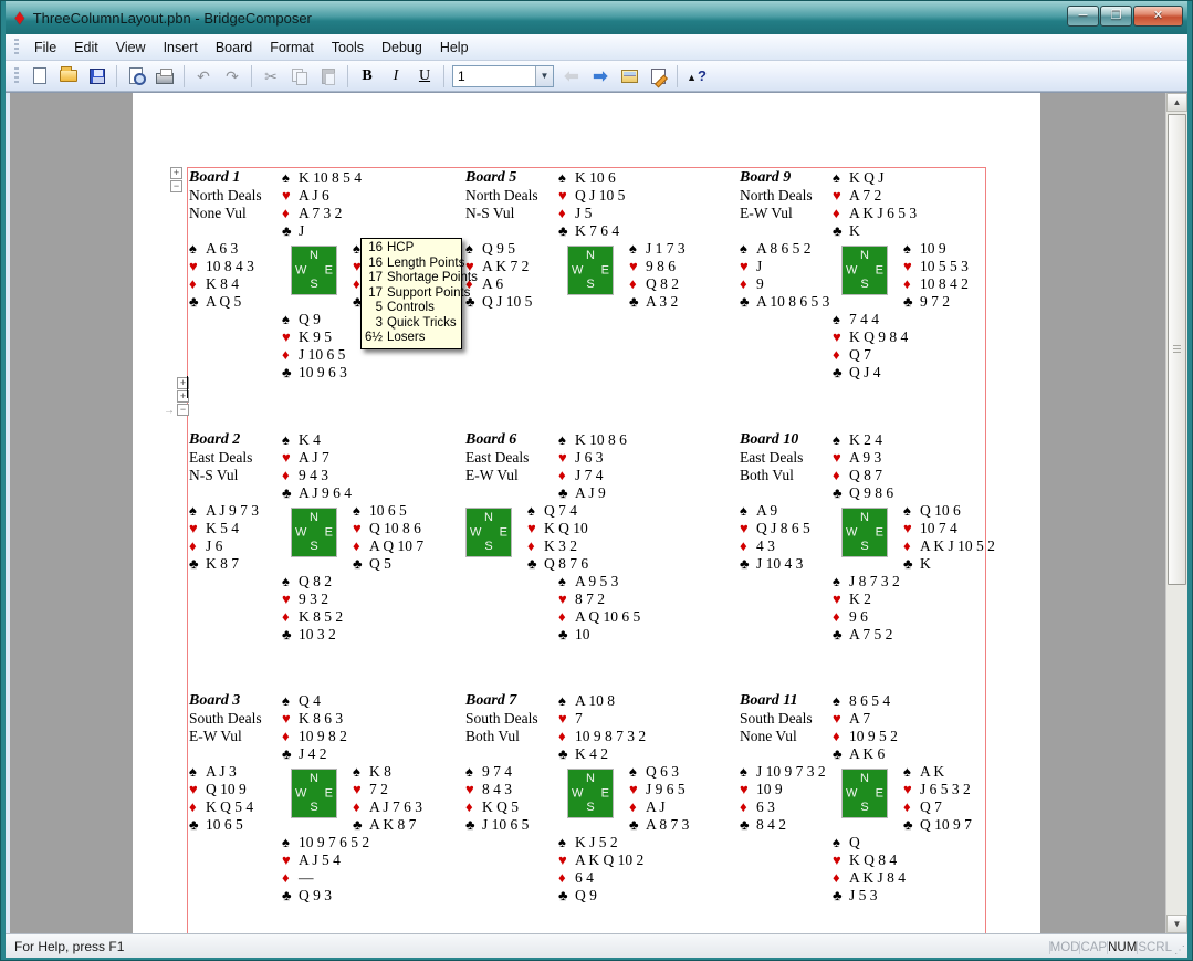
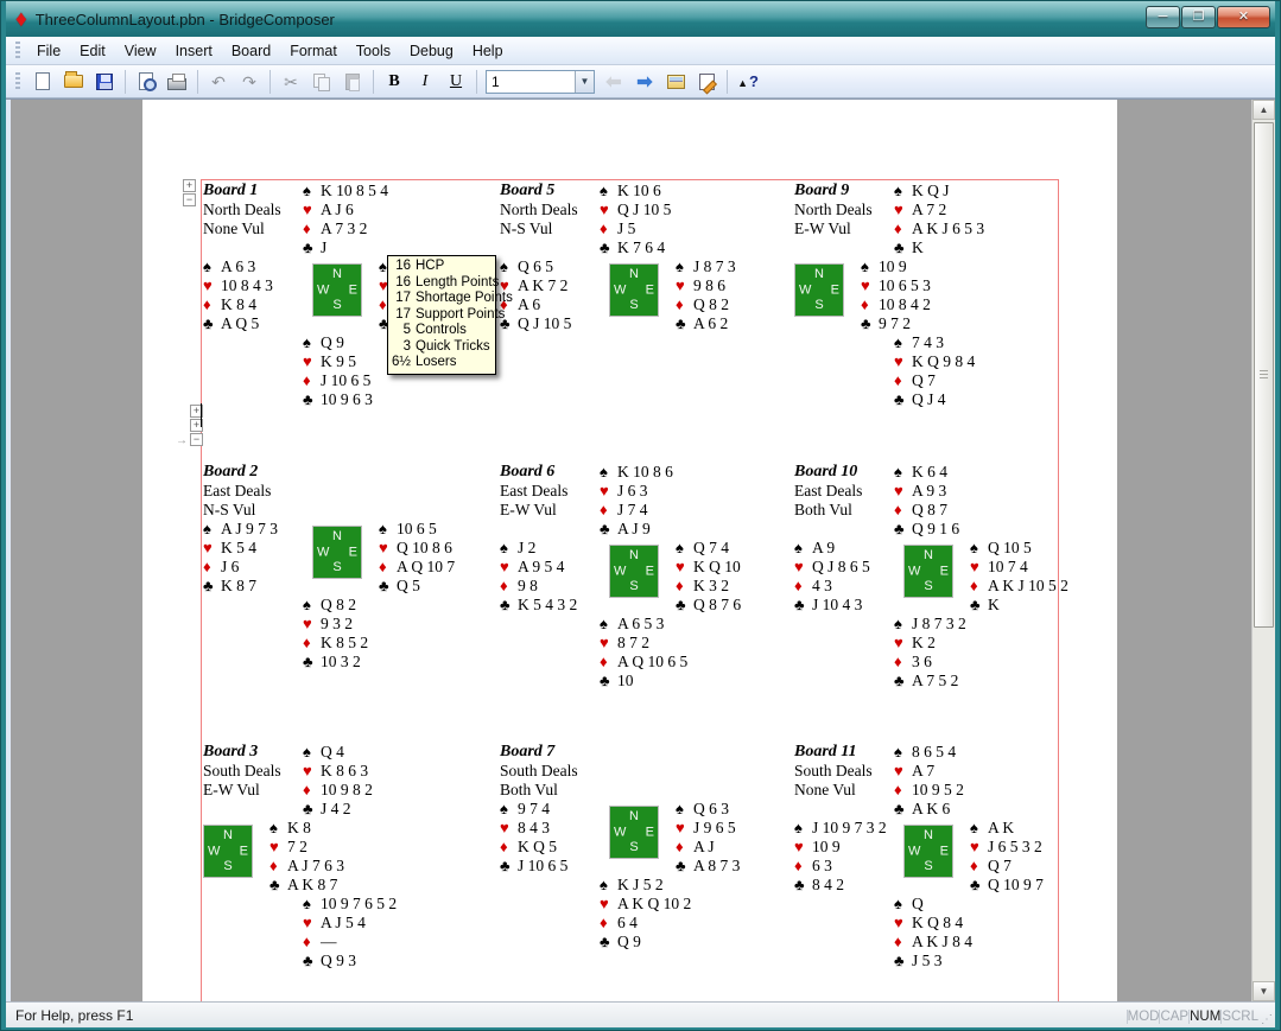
  ♦
  ThreeColumnLayout.pbn - BridgeComposer
  ─
  ❐
  ✕
  File Edit View Insert Board Format Tools Debug Help
  ↶
  ↷
  ✂
  B
  I
  U
  1
  ▼
  ⬅
  ➡
  ?
  Board 1
  North Deals
  None Vul
  ♠ K 10 8 5 4
  ♥ A J 6
  ♦ A 7 3 2
  ♣ J
  ♠ A 6 3
  ♥ 10 8 4 3
  ♦ K 8 4
  ♣ A Q 5
  N
  W
  E
  S
  ♠
  ♥
  ♦
  ♣
  ♠ Q 9
  ♥ K 9 5
  ♦ J 10 6 5
  ♣ 10 9 6 3
  Board 5
  North Deals
  N-S Vul
  ♠ K 10 6
  ♥ Q J 10 5
  ♦ J 5
  ♣ K 7 6 4
- ♠ Q 9 5
+ ♠ Q 6 5
  ♥ A K 7 2
  ♦ A 6
  ♣ Q J 10 5
  N
  W
  E
  S
- ♠ J 1 7 3
+ ♠ J 8 7 3
  ♥ 9 8 6
  ♦ Q 8 2
- ♣ A 3 2
+ ♣ A 6 2
  Board 9
  North Deals
  E-W Vul
  ♠ K Q J
  ♥ A 7 2
  ♦ A K J 6 5 3
  ♣ K
- ♠ A 8 6 5 2
- ♥ J
- ♦ 9
- ♣ A 10 8 6 5 3
  N
  W
  E
  S
  ♠ 10 9
- ♥ 10 5 5 3
+ ♥ 10 6 5 3
  ♦ 10 8 4 2
  ♣ 9 7 2
- ♠ 7 4 4
+ ♠ 7 4 3
  ♥ K Q 9 8 4
  ♦ Q 7
  ♣ Q J 4
  Board 2
  East Deals
  N-S Vul
- ♠ K 4
- ♥ A J 7
- ♦ 9 4 3
- ♣ A J 9 6 4
  ♠ A J 9 7 3
  ♥ K 5 4
  ♦ J 6
  ♣ K 8 7
  N
  W
  E
  S
  ♠ 10 6 5
  ♥ Q 10 8 6
  ♦ A Q 10 7
  ♣ Q 5
  ♠ Q 8 2
  ♥ 9 3 2
  ♦ K 8 5 2
  ♣ 10 3 2
  Board 6
  East Deals
  E-W Vul
  ♠ K 10 8 6
  ♥ J 6 3
  ♦ J 7 4
  ♣ A J 9
+ ♠ J 2
+ ♥ A 9 5 4
+ ♦ 9 8
+ ♣ K 5 4 3 2
  N
  W
  E
  S
  ♠ Q 7 4
  ♥ K Q 10
  ♦ K 3 2
  ♣ Q 8 7 6
- ♠ A 9 5 3
+ ♠ A 6 5 3
  ♥ 8 7 2
  ♦ A Q 10 6 5
  ♣ 10
  Board 10
  East Deals
  Both Vul
- ♠ K 2 4
+ ♠ K 6 4
  ♥ A 9 3
  ♦ Q 8 7
- ♣ Q 9 8 6
+ ♣ Q 9 1 6
  ♠ A 9
  ♥ Q J 8 6 5
  ♦ 4 3
  ♣ J 10 4 3
  N
  W
  E
  S
- ♠ Q 10 6
+ ♠ Q 10 5
  ♥ 10 7 4
  ♦ A K J 10 5 2
  ♣ K
  ♠ J 8 7 3 2
  ♥ K 2
- ♦ 9 6
+ ♦ 3 6
  ♣ A 7 5 2
  Board 3
  South Deals
  E-W Vul
  ♠ Q 4
  ♥ K 8 6 3
  ♦ 10 9 8 2
  ♣ J 4 2
- ♠ A J 3
- ♥ Q 10 9
- ♦ K Q 5 4
- ♣ 10 6 5
  N
  W
  E
  S
  ♠ K 8
  ♥ 7 2
  ♦ A J 7 6 3
  ♣ A K 8 7
  ♠ 10 9 7 6 5 2
  ♥ A J 5 4
  ♦ —
  ♣ Q 9 3
  Board 7
  South Deals
  Both Vul
- ♠ A 10 8
- ♥ 7
- ♦ 10 9 8 7 3 2
- ♣ K 4 2
  ♠ 9 7 4
  ♥ 8 4 3
  ♦ K Q 5
  ♣ J 10 6 5
  N
  W
  E
  S
  ♠ Q 6 3
  ♥ J 9 6 5
  ♦ A J
  ♣ A 8 7 3
  ♠ K J 5 2
  ♥ A K Q 10 2
  ♦ 6 4
  ♣ Q 9
  Board 11
  South Deals
  None Vul
  ♠ 8 6 5 4
  ♥ A 7
  ♦ 10 9 5 2
  ♣ A K 6
  ♠ J 10 9 7 3 2
  ♥ 10 9
  ♦ 6 3
  ♣ 8 4 2
  N
  W
  E
  S
  ♠ A K
  ♥ J 6 5 3 2
  ♦ Q 7
  ♣ Q 10 9 7
  ♠ Q
  ♥ K Q 8 4
  ♦ A K J 8 4
  ♣ J 5 3
  16
  HCP
  16
  Length Points
  17
  Shortage Points
  17
  Support Points
  5
  Controls
  3
  Quick Tricks
  6½
  Losers
  +
  −
  +
  +
  →
  −
  ▲
  ▼
  For Help, press F1
  MODCAPNUMSCRL
